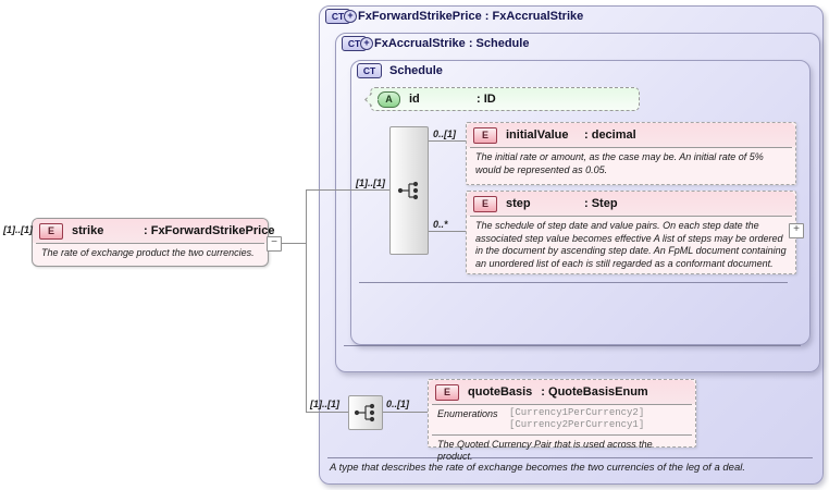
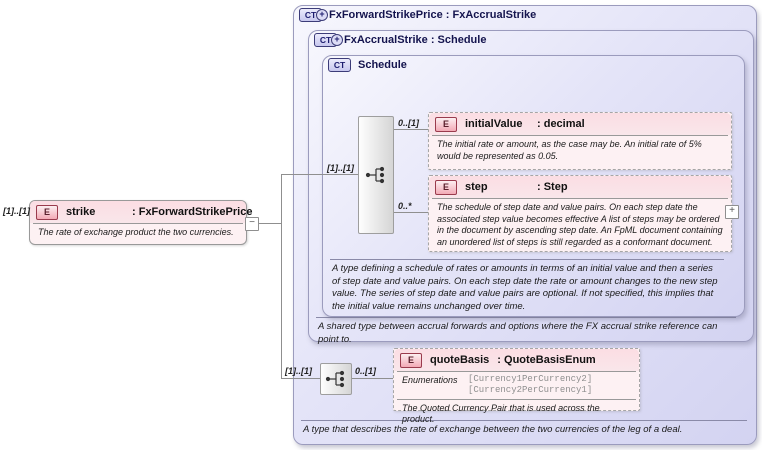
  CT
  +
  FxForwardStrikePrice : FxAccrualStrike
- A type that describes the rate of exchange becomes the two currencies of the leg of a deal.
+ A type that describes the rate of exchange between the two currencies of the leg of a deal.
  CT
  +
  FxAccrualStrike : Schedule
+ A shared type between accrual forwards and options where the FX accrual strike reference can point to.
  CT
  Schedule
+ A type defining a schedule of rates or amounts in terms of an initial value and then a series of step date and value pairs. On each step date the rate or amount changes to the new step value. The series of step date and value pairs are optional. If not specified, this implies that the initial value remains unchanged over time.
  [1]..[1]
  [1]..[1]
  0..[1]
  0..*
  [1]..[1]
  0..[1]
  E
  strike
  : FxForwardStrikePrice
  The rate of exchange product the two currencies.
  −
- A
- id
- : ID
  E
  initialValue
  : decimal
  The initial rate or amount, as the case may be. An initial rate of 5% would be represented as 0.05.
  E
  step
  : Step
- The schedule of step date and value pairs. On each step date the associated step value becomes effective A list of steps may be ordered in the document by ascending step date. An FpML document containing an unordered list of each is still regarded as a conformant document.
+ The schedule of step date and value pairs. On each step date the associated step value becomes effective A list of steps may be ordered in the document by ascending step date. An FpML document containing an unordered list of steps is still regarded as a conformant document.
  +
  E
  quoteBasis
  : QuoteBasisEnum
  Enumerations
  [Currency1PerCurrency2]
  [Currency2PerCurrency1]
  The Quoted Currency Pair that is used across the product.
